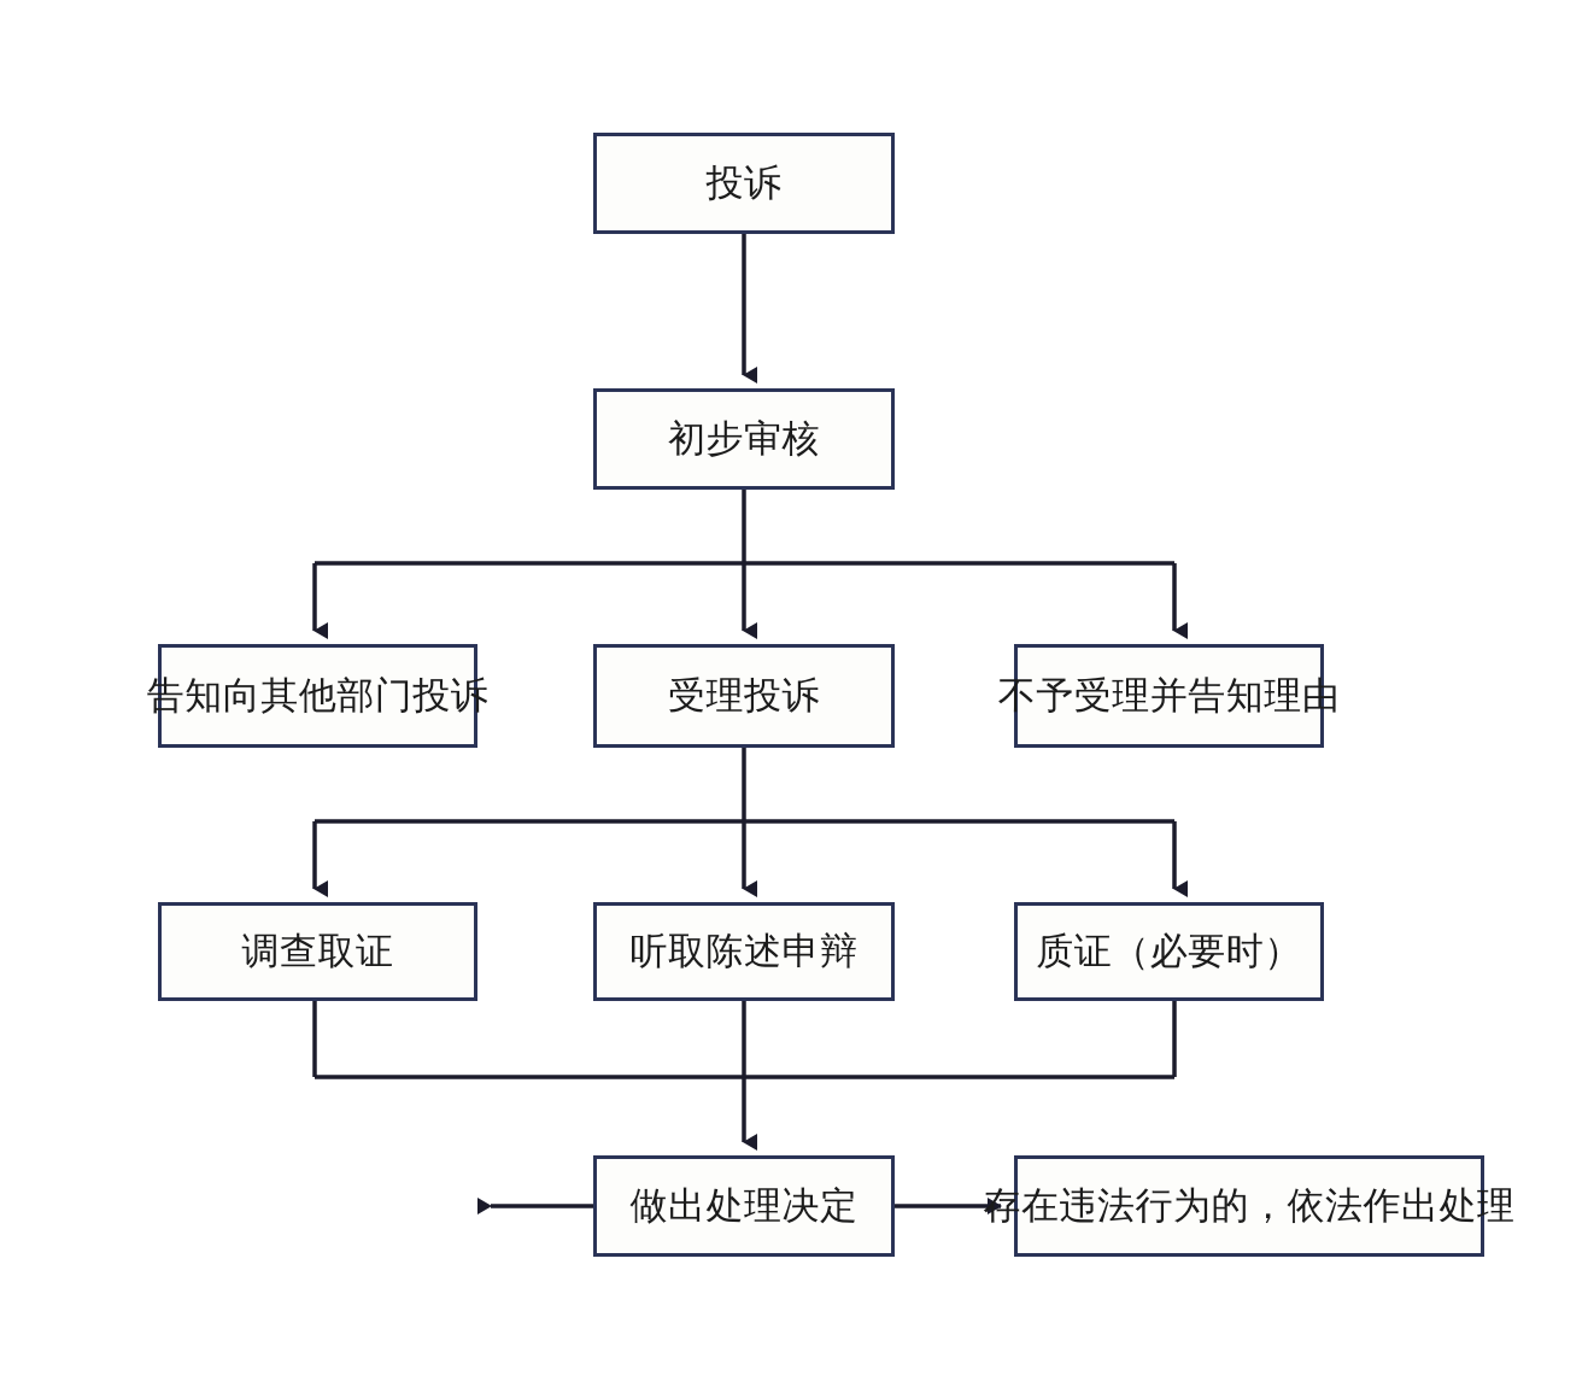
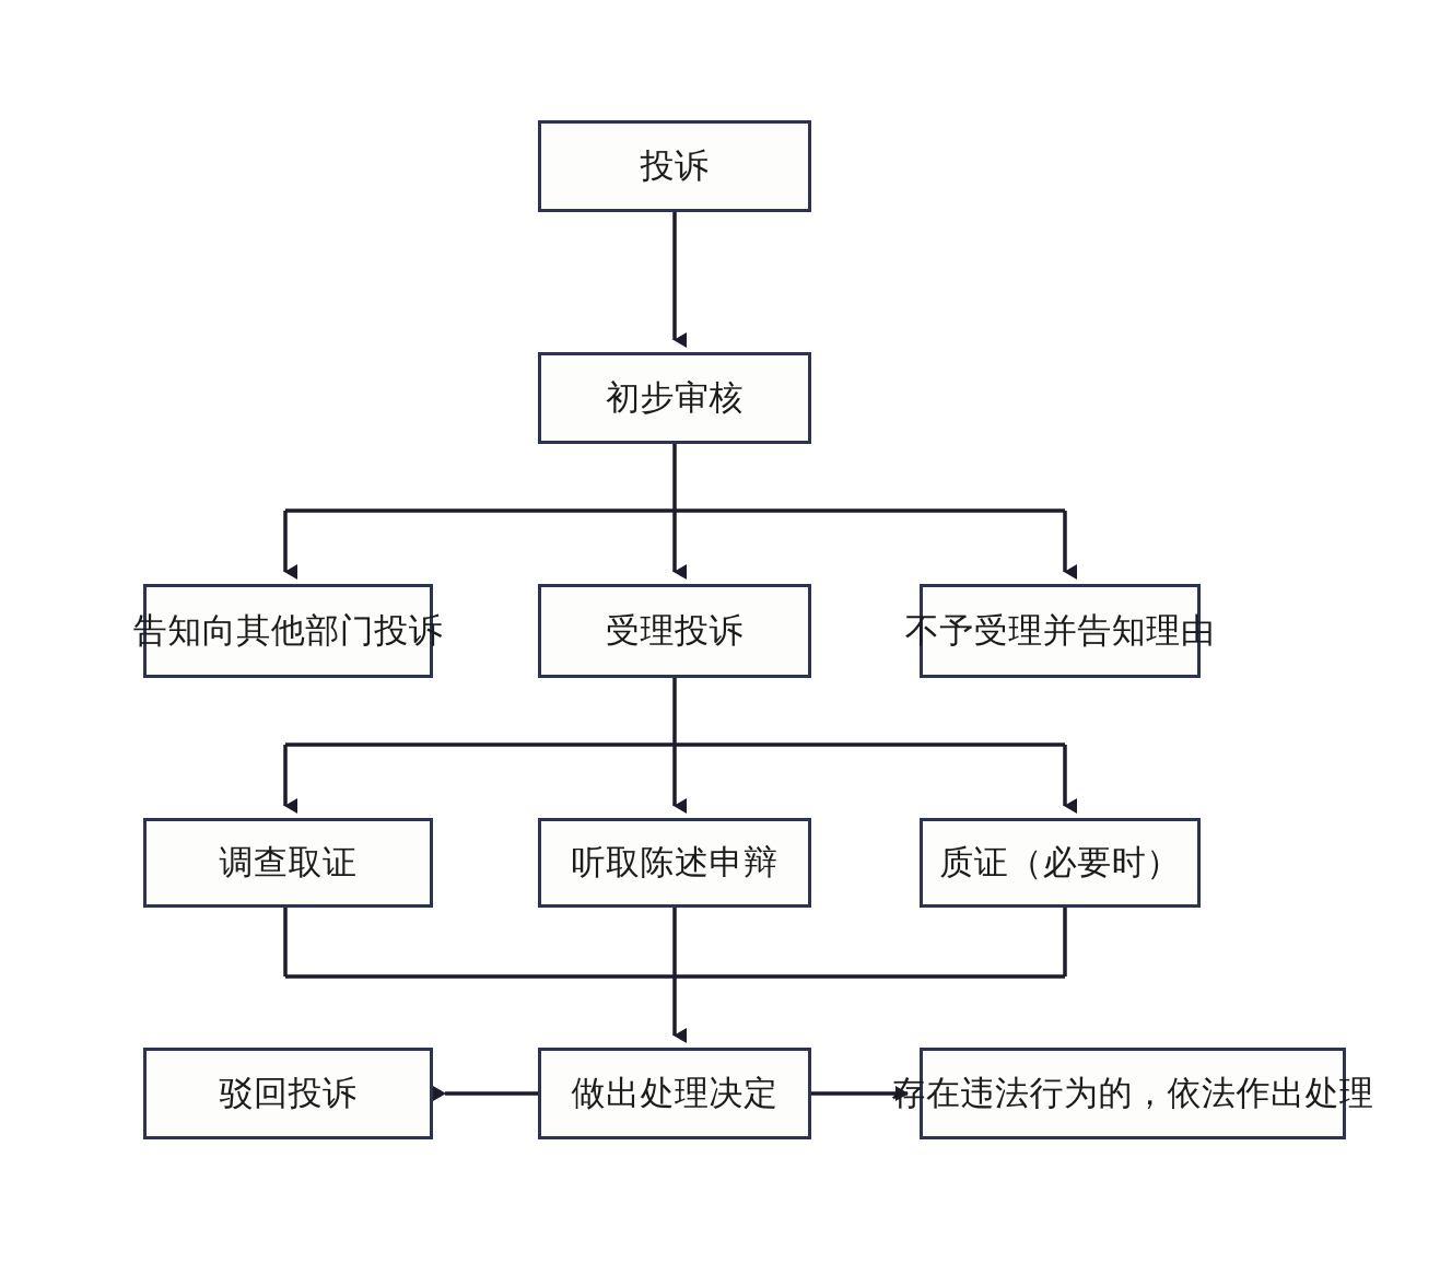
  投诉
  初步审核
  告知向其他部门投诉
  受理投诉
  不予受理并告知理由
  调查取证
  听取陈述申辩
  质证（必要时）
+ 驳回投诉
  做出处理决定
  存在违法行为的，依法作出处理
